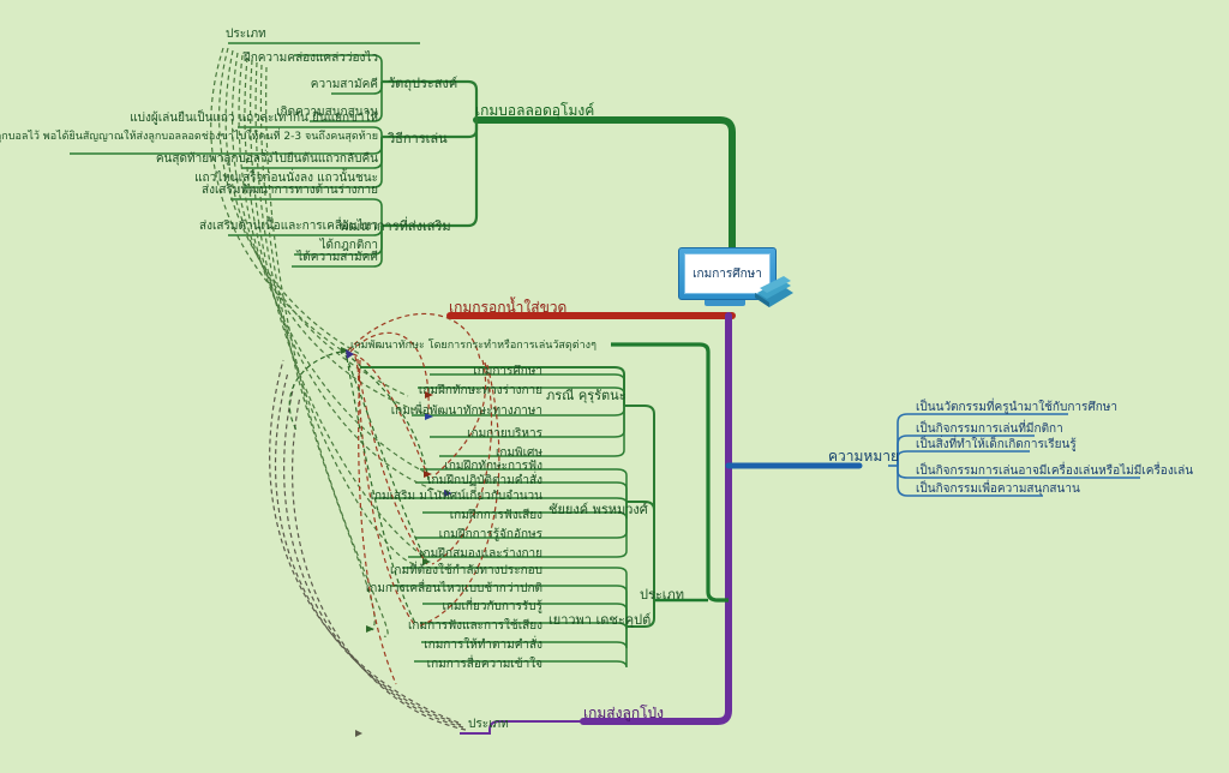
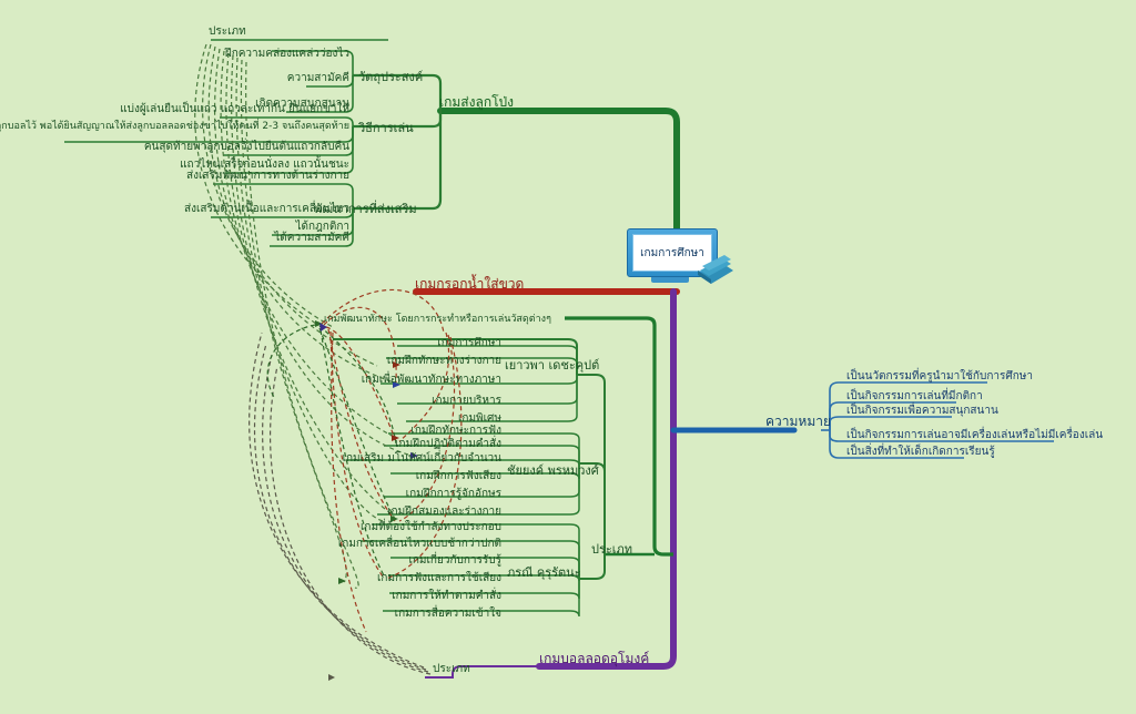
  เกมการศึกษา
- เกมบอลลอดอุโมงค์
+ เกมส่งลูกโป่ง
  เกมกรอกน้ำใส่ขวด
- เกมส่งลูกโป่ง
+ เกมบอลลอดอุโมงค์
  ความหมาย
  ประเภท
  ประเภท
  ประเภท
  วัตถุประสงค์
  วิธีการเล่น
  พัฒนาการที่ส่งเสริม
  ฝึกความคล่องแคล่วว่องไว
  ความสามัคคี
  เกิดความสนุกสนาน
  แบ่งผู้เล่นยืนเป็นแถว แถวละเท่ากัน ยืนแยกขาให้
  กบอลไว้ พอได้ยินสัญญาณให้ส่งลูกบอลลอดช่องขาไปให้คนที่ 2-3 จนถึงคนสุดท้าย
  คนสุดท้ายพาลูกบอลวิ่งไปยืนต้นแถวกลับคืน
  แถวไหนเสร็จก่อนนั่งลง แถวนั้นชนะ
  ส่งเสริมพัฒนาการทางด้านร่างกาย
  ส่งเสริมด้านเนื้อและการเคลื่อนไหว
  ได้กฎกติกา
  ได้ความสามัคคี
  เกมพัฒนาทักษะ โดยการกระทำหรือการเล่นวัสดุต่างๆ
- ภรณี คุรุรัตนะ
+ เยาวพา เดชะคุปต์
  ชัยยงค์ พรหมวงศ์
- เยาวพา เดชะคุปต์
+ ภรณี คุรุรัตนะ
  เกมการศึกษา
  เกมฝึกทักษะทางร่างกาย
  เกมเพื่อพัฒนาทักษะทางภาษา
  เกมกายบริหาร
  เกมพิเศษ
  เกมฝึกทักษะการฟัง
  เกมฝึกปฏิบัติตามคำสั่ง
  เกมเสริม มโนทัศน์เกี่ยวกับจำนวน
  เกมฝึกการฟังเสียง
  เกมฝึกการรู้จักอักษร
  เกมฝึกสมองและร่างกาย
  เกมที่ต้องใช้กำลังทางประกอบ
  เกมการเคลื่อนไหวแบบช้ากว่าปกติ
  เกมเกี่ยวกับการรับรู้
  เกมการฟังและการใช้เสียง
  เกมการให้ทำตามคำสั่ง
  เกมการสื่อความเข้าใจ
  เป็นนวัตกรรมที่ครูนำมาใช้กับการศึกษา
  เป็นกิจกรรมการเล่นที่มีกติกา
- เป็นสิ่งที่ทำให้เด็กเกิดการเรียนรู้
+ เป็นกิจกรรมเพื่อความสนุกสนาน
  เป็นกิจกรรมการเล่นอาจมีเครื่องเล่นหรือไม่มีเครื่องเล่น
- เป็นกิจกรรมเพื่อความสนุกสนาน
+ เป็นสิ่งที่ทำให้เด็กเกิดการเรียนรู้
